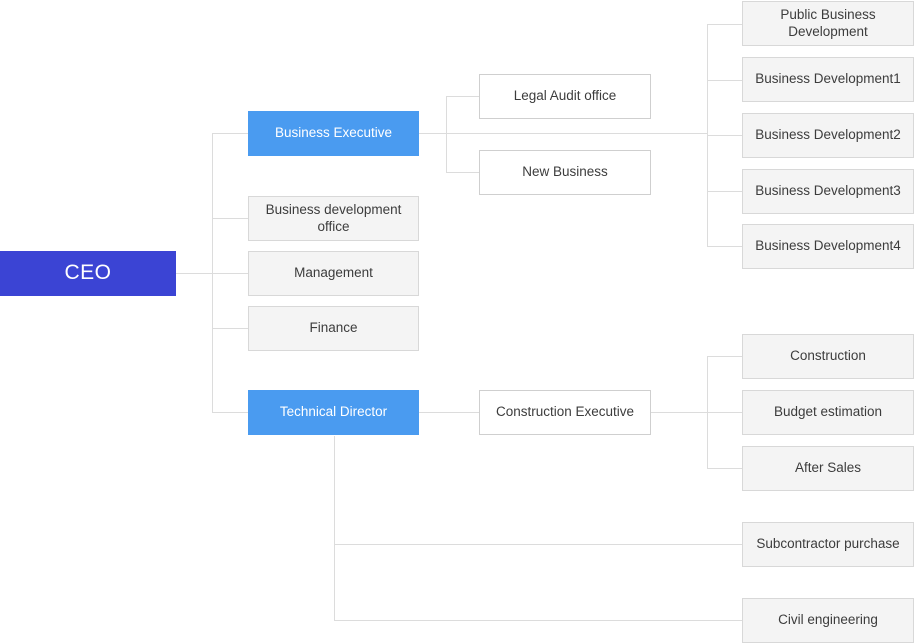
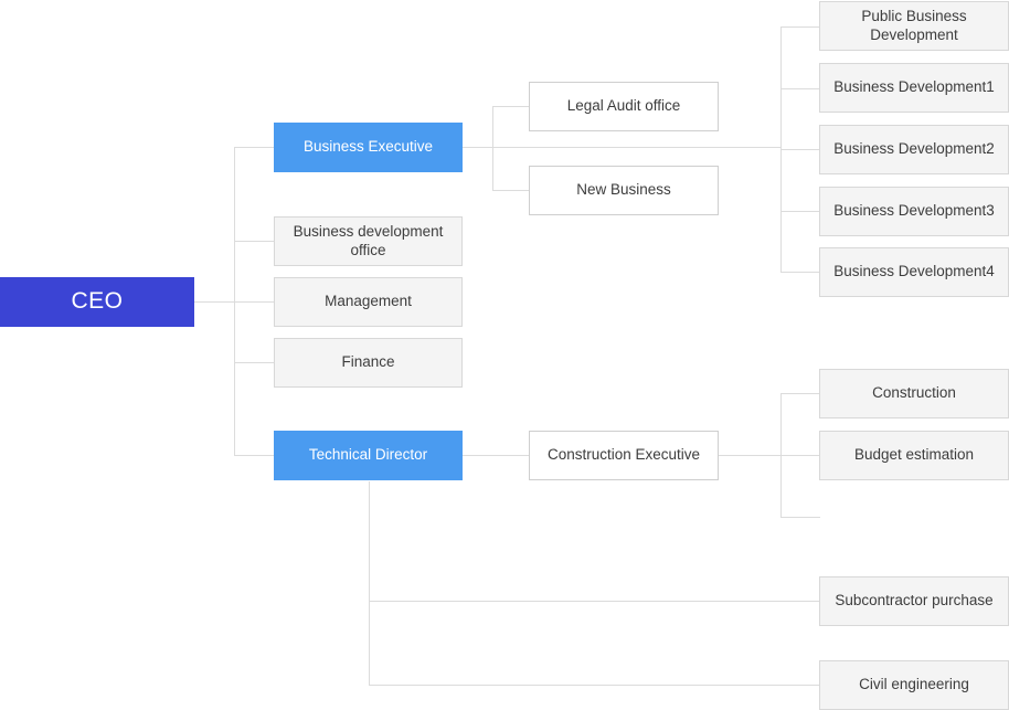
  CEO
  Business Executive
  Business development office
  Management
  Finance
  Technical Director
  Legal Audit office
  New Business
  Construction Executive
  Public Business Development
  Business Development1
  Business Development2
  Business Development3
  Business Development4
  Construction
  Budget estimation
- After Sales
  Subcontractor purchase
  Civil engineering
